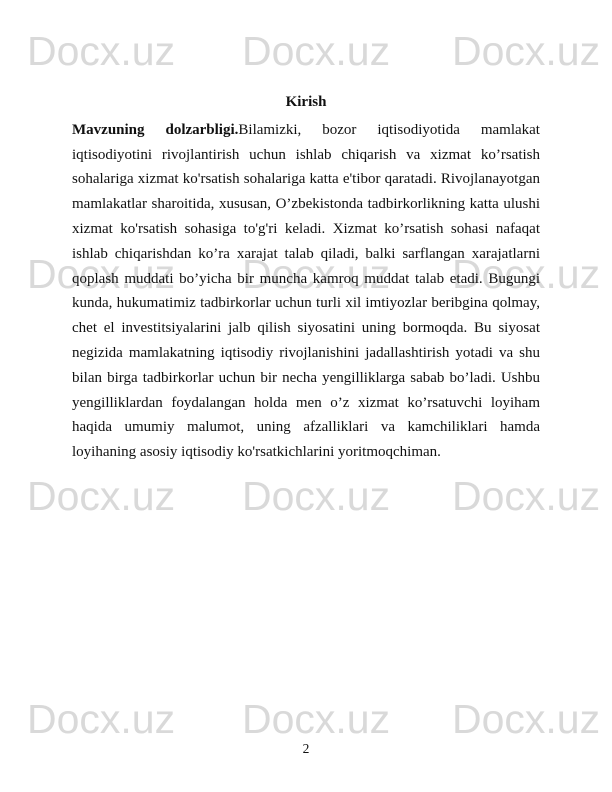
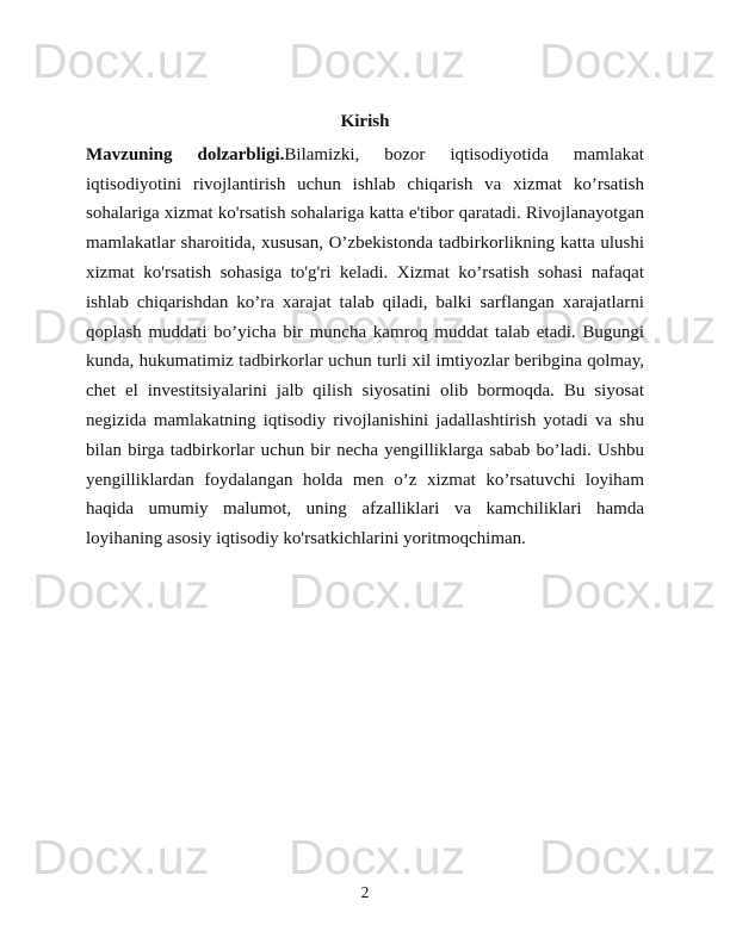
  Docx.uz
  Docx.uz
  Docx.uz
  Docx.uz
  Docx.uz
  Docx.uz
  Docx.uz
  Docx.uz
  Docx.uz
  Docx.uz
  Docx.uz
  Docx.uz
  Kirish
- Mavzuning dolzarbligi.Bilamizki, bozor iqtisodiyotida mamlakat iqtisodiyotini rivojlantirish uchun ishlab chiqarish va xizmat ko’rsatish sohalariga xizmat ko'rsatish sohalariga katta e'tibor qaratadi. Rivojlanayotgan mamlakatlar sharoitida, xususan, O’zbekistonda tadbirkorlikning katta ulushi xizmat ko'rsatish sohasiga to'g'ri keladi. Xizmat ko’rsatish sohasi nafaqat ishlab chiqarishdan ko’ra xarajat talab qiladi, balki sarflangan xarajatlarni qoplash muddati bo’yicha bir muncha kamroq muddat talab etadi. Bugungi kunda, hukumatimiz tadbirkorlar uchun turli xil imtiyozlar beribgina qolmay, chet el investitsiyalarini jalb qilish siyosatini uning bormoqda. Bu siyosat negizida mamlakatning iqtisodiy rivojlanishini jadallashtirish yotadi va shu bilan birga tadbirkorlar uchun bir necha yengilliklarga sabab bo’ladi. Ushbu yengilliklardan foydalangan holda men o’z xizmat ko’rsatuvchi loyiham haqida umumiy malumot, uning afzalliklari va kamchiliklari hamda loyihaning asosiy iqtisodiy ko'rsatkichlarini yoritmoqchiman.
+ Mavzuning dolzarbligi.Bilamizki, bozor iqtisodiyotida mamlakat iqtisodiyotini rivojlantirish uchun ishlab chiqarish va xizmat ko’rsatish sohalariga xizmat ko'rsatish sohalariga katta e'tibor qaratadi. Rivojlanayotgan mamlakatlar sharoitida, xususan, O’zbekistonda tadbirkorlikning katta ulushi xizmat ko'rsatish sohasiga to'g'ri keladi. Xizmat ko’rsatish sohasi nafaqat ishlab chiqarishdan ko’ra xarajat talab qiladi, balki sarflangan xarajatlarni qoplash muddati bo’yicha bir muncha kamroq muddat talab etadi. Bugungi kunda, hukumatimiz tadbirkorlar uchun turli xil imtiyozlar beribgina qolmay, chet el investitsiyalarini jalb qilish siyosatini olib bormoqda. Bu siyosat negizida mamlakatning iqtisodiy rivojlanishini jadallashtirish yotadi va shu bilan birga tadbirkorlar uchun bir necha yengilliklarga sabab bo’ladi. Ushbu yengilliklardan foydalangan holda men o’z xizmat ko’rsatuvchi loyiham haqida umumiy malumot, uning afzalliklari va kamchiliklari hamda loyihaning asosiy iqtisodiy ko'rsatkichlarini yoritmoqchiman.
  2
